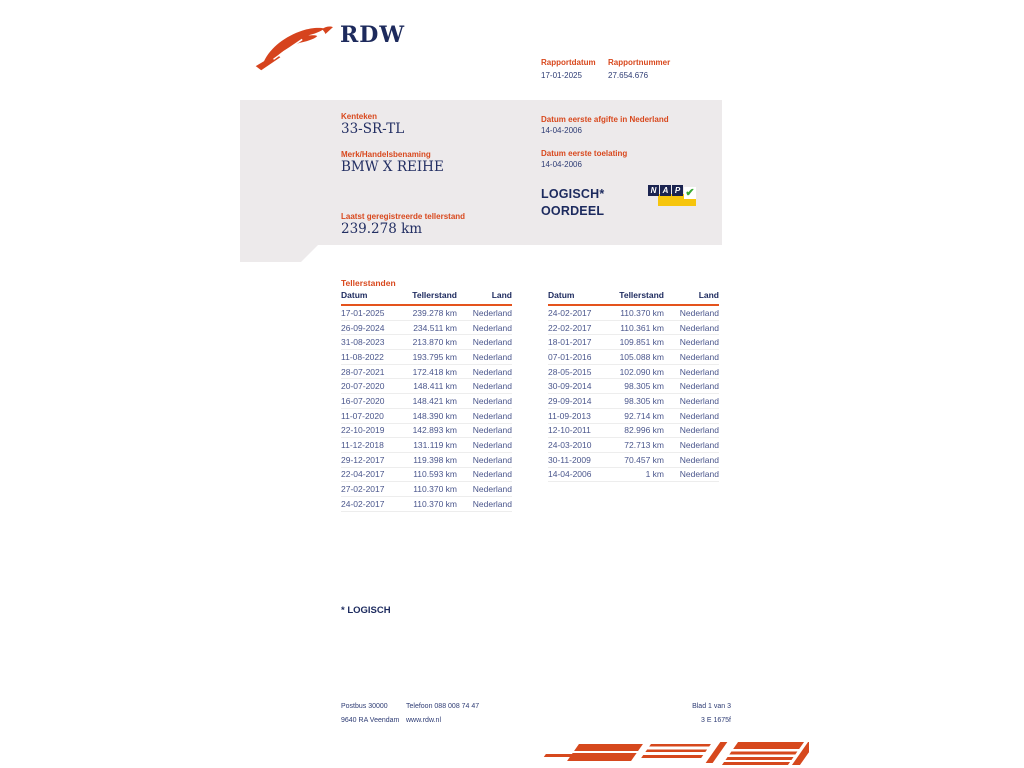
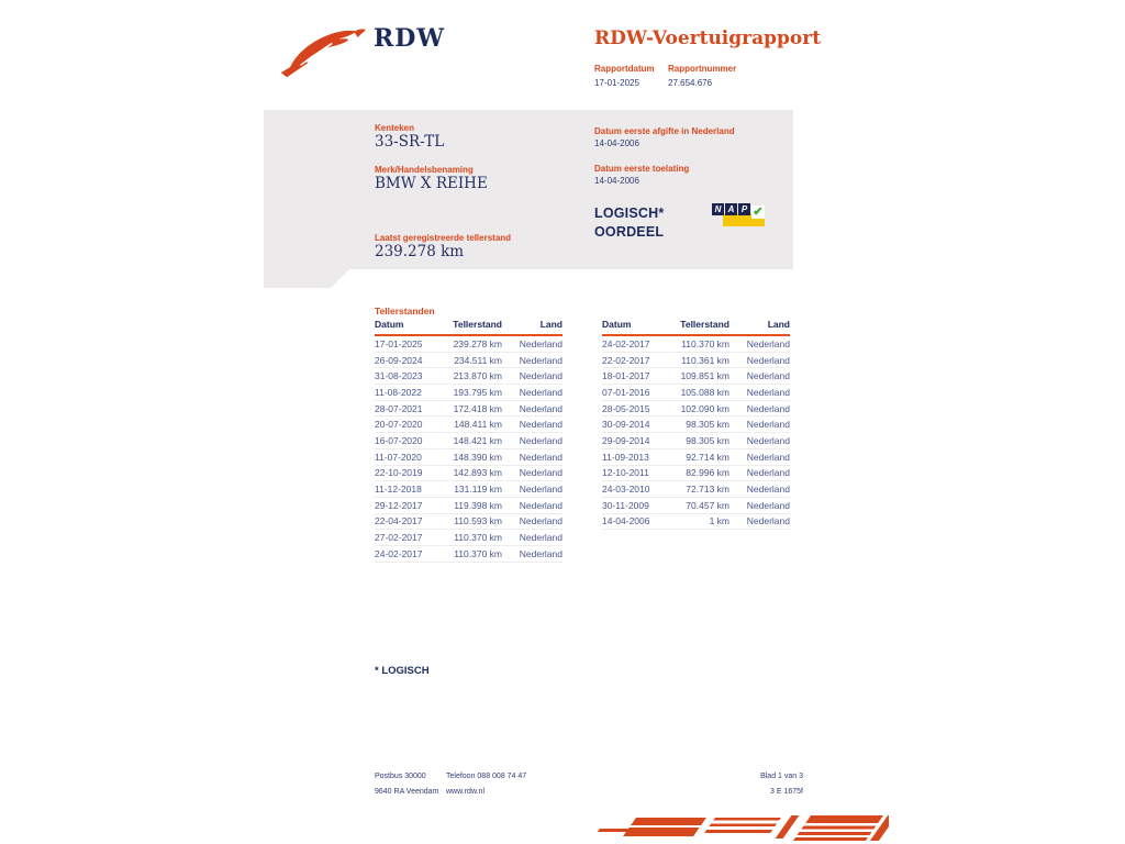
  RDW
+ RDW-Voertuigrapport
  Rapportdatum
  17-01-2025
  Rapportnummer
  27.654.676
  Kenteken
  33-SR-TL
  Merk/Handelsbenaming
  BMW X REIHE
  Laatst geregistreerde tellerstand
  239.278 km
  Datum eerste afgifte in Nederland
  14-04-2006
  Datum eerste toelating
  14-04-2006
  LOGISCH*
  OORDEEL
  N
  A
  P
  ✔
  Tellerstanden
  Datum
  Tellerstand
  Land
  17-01-2025
  239.278 km
  Nederland
  26-09-2024
  234.511 km
  Nederland
  31-08-2023
  213.870 km
  Nederland
  11-08-2022
  193.795 km
  Nederland
  28-07-2021
  172.418 km
  Nederland
  20-07-2020
  148.411 km
  Nederland
  16-07-2020
  148.421 km
  Nederland
  11-07-2020
  148.390 km
  Nederland
  22-10-2019
  142.893 km
  Nederland
  11-12-2018
  131.119 km
  Nederland
  29-12-2017
  119.398 km
  Nederland
  22-04-2017
  110.593 km
  Nederland
  27-02-2017
  110.370 km
  Nederland
  24-02-2017
  110.370 km
  Nederland
  Datum
  Tellerstand
  Land
  24-02-2017
  110.370 km
  Nederland
  22-02-2017
  110.361 km
  Nederland
  18-01-2017
  109.851 km
  Nederland
  07-01-2016
  105.088 km
  Nederland
  28-05-2015
  102.090 km
  Nederland
  30-09-2014
  98.305 km
  Nederland
  29-09-2014
  98.305 km
  Nederland
  11-09-2013
  92.714 km
  Nederland
  12-10-2011
  82.996 km
  Nederland
  24-03-2010
  72.713 km
  Nederland
  30-11-2009
  70.457 km
  Nederland
  14-04-2006
  1 km
  Nederland
  * LOGISCH
